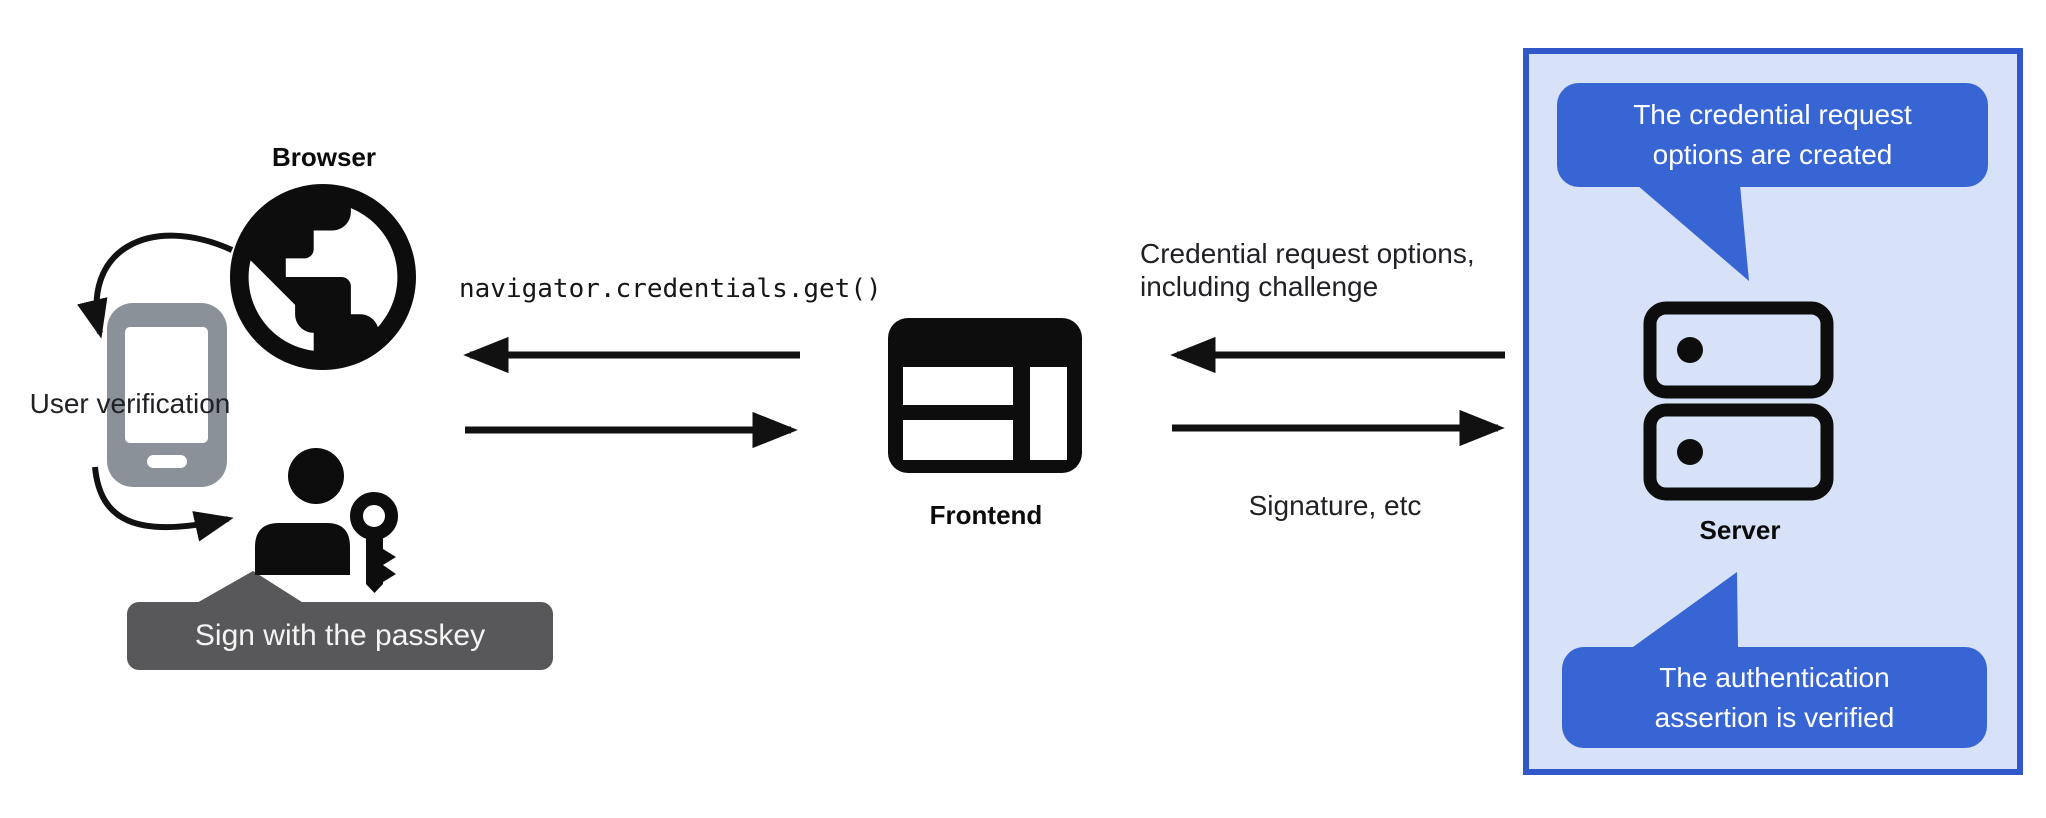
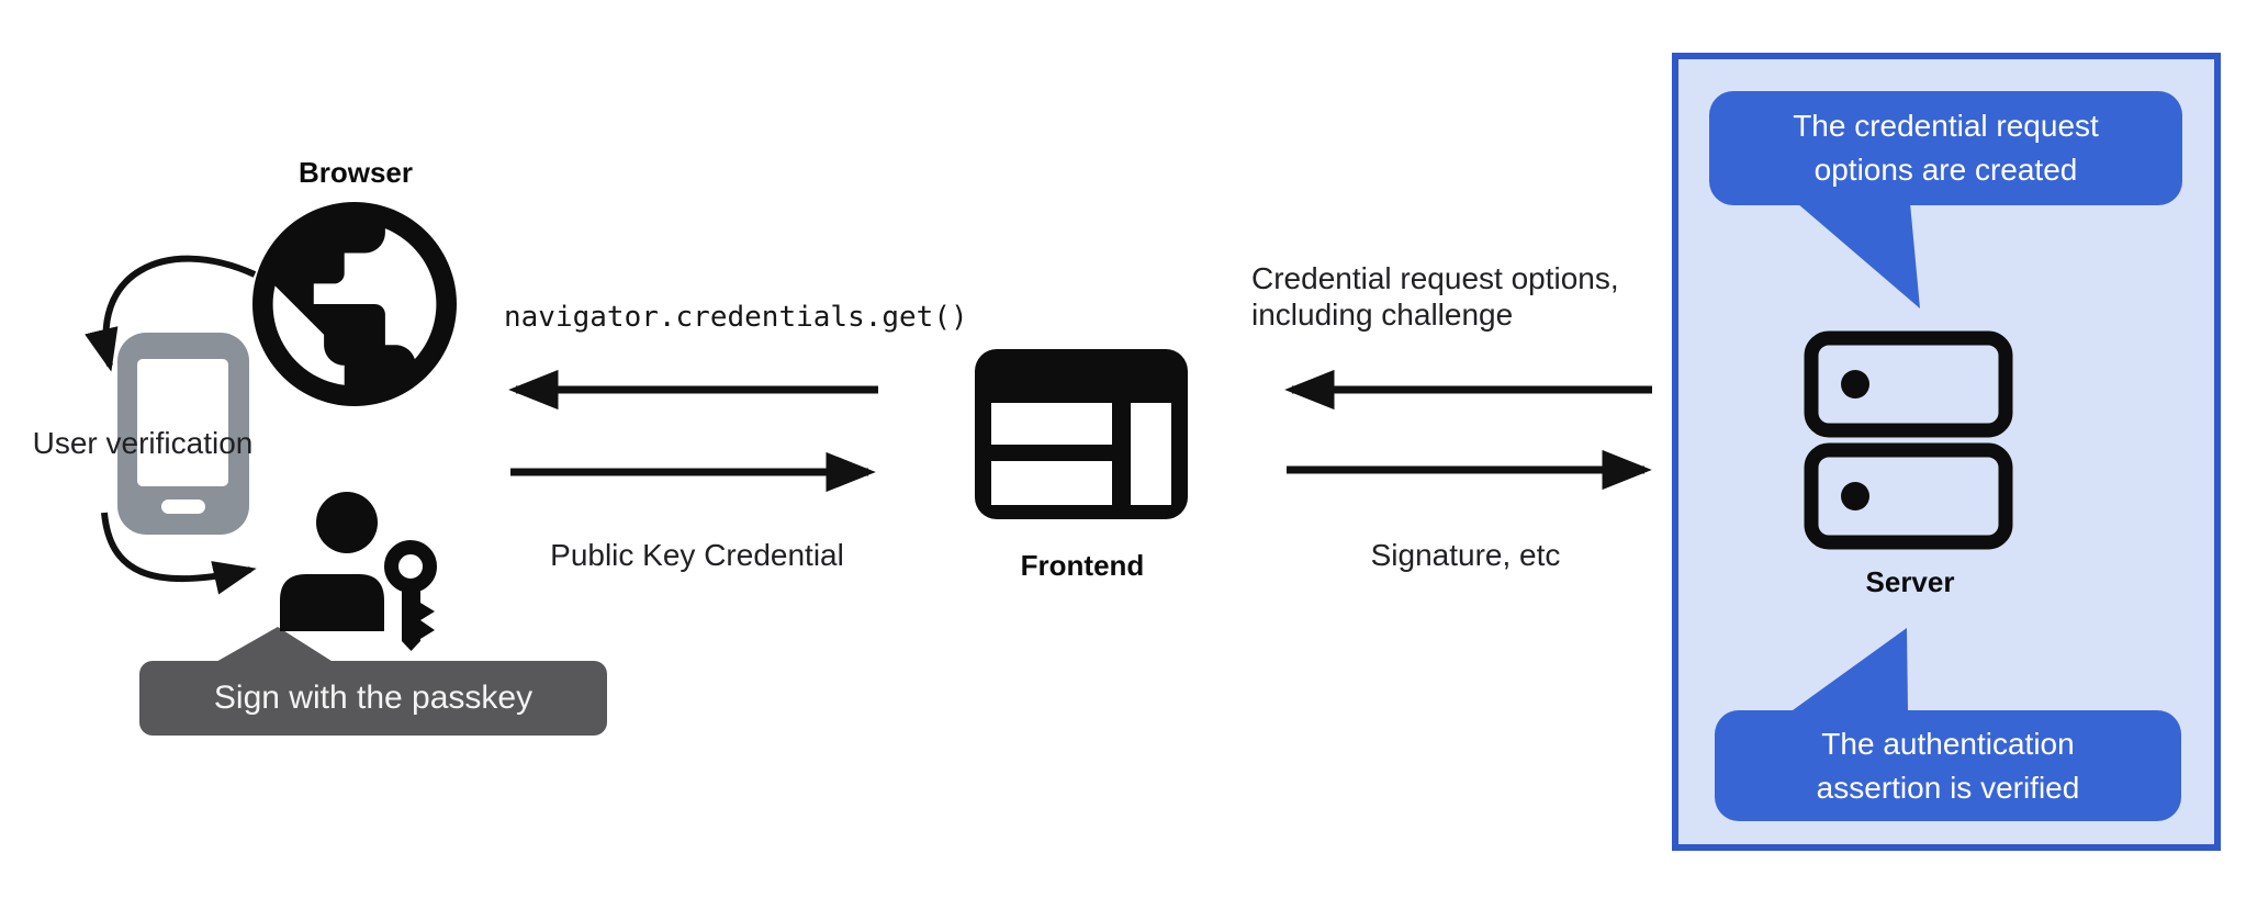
  Browser
  User verification
  navigator.credentials.get()
+ Public Key Credential
  Frontend
  Credential request options,
  including challenge
  Signature, etc
  Server
  The credential request
  options are created
  The authentication
  assertion is verified
  Sign with the passkey
